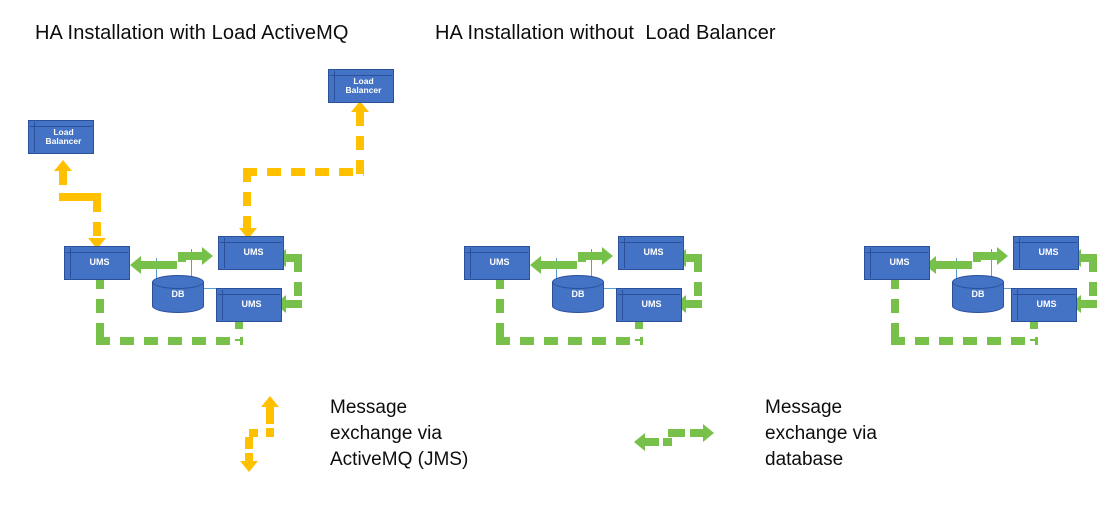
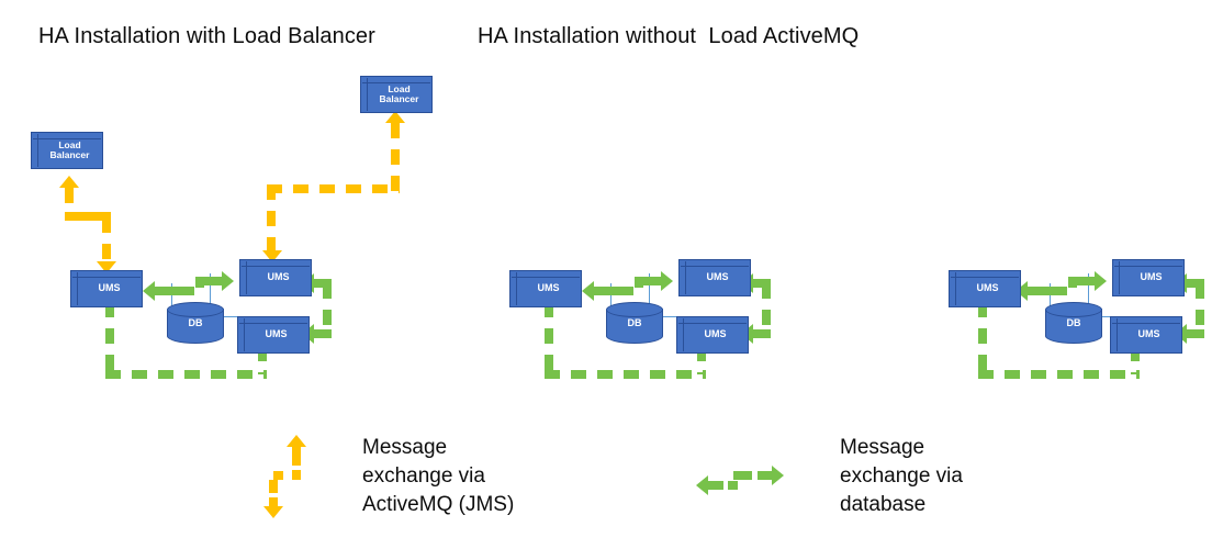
- HA Installation with Load ActiveMQ
+ HA Installation with Load Balancer
- HA Installation without Load Balancer
+ HA Installation without Load ActiveMQ
  Load
  Balancer
  Load
  Balancer
  UMS
  UMS
  UMS
  DB
  UMS
  UMS
  UMS
  DB
  UMS
  UMS
  UMS
  DB
  Message
  exchange via
  ActiveMQ (JMS)
  Message
  exchange via
  database
